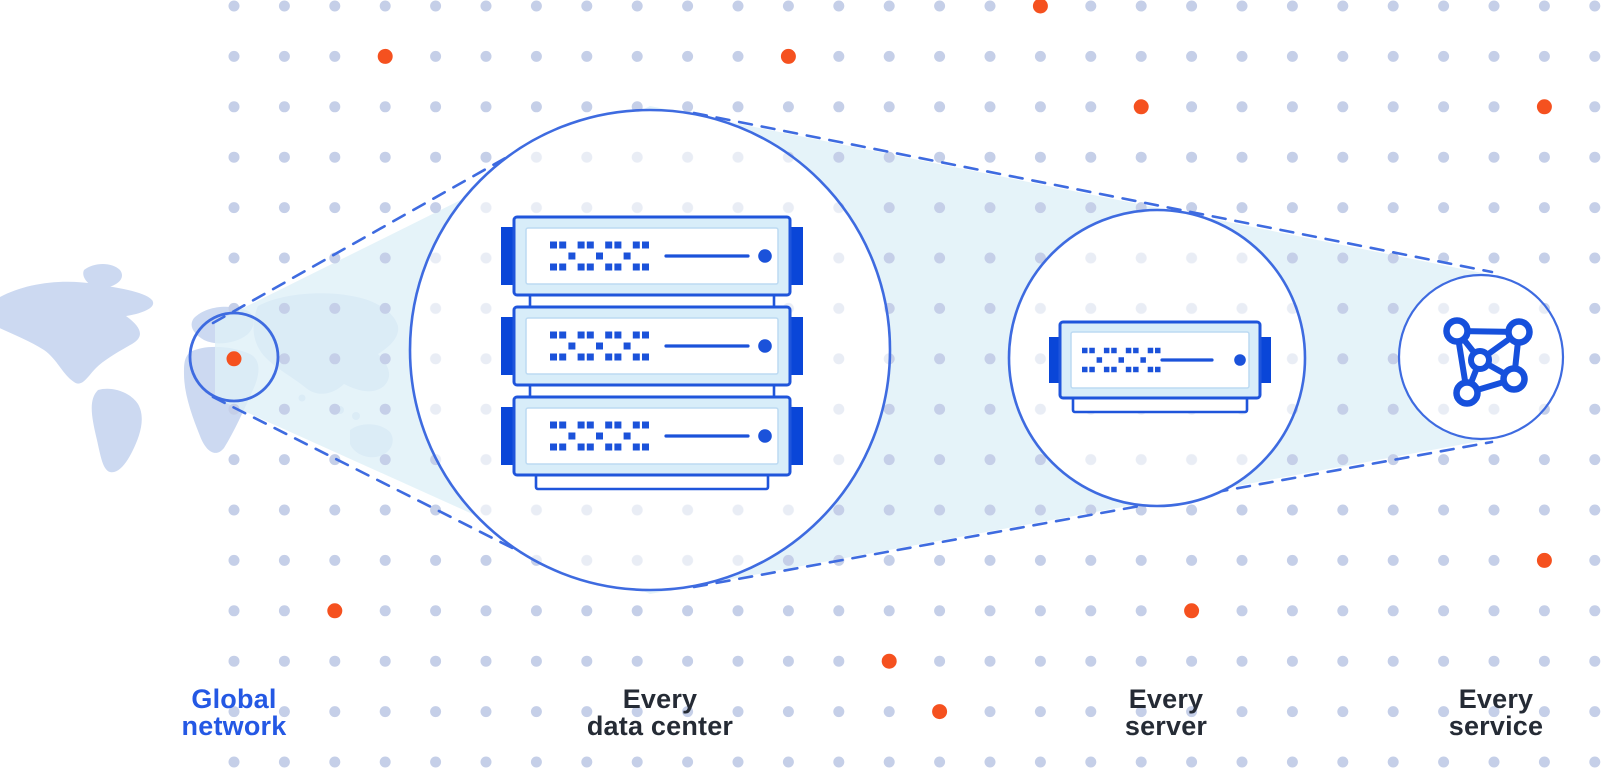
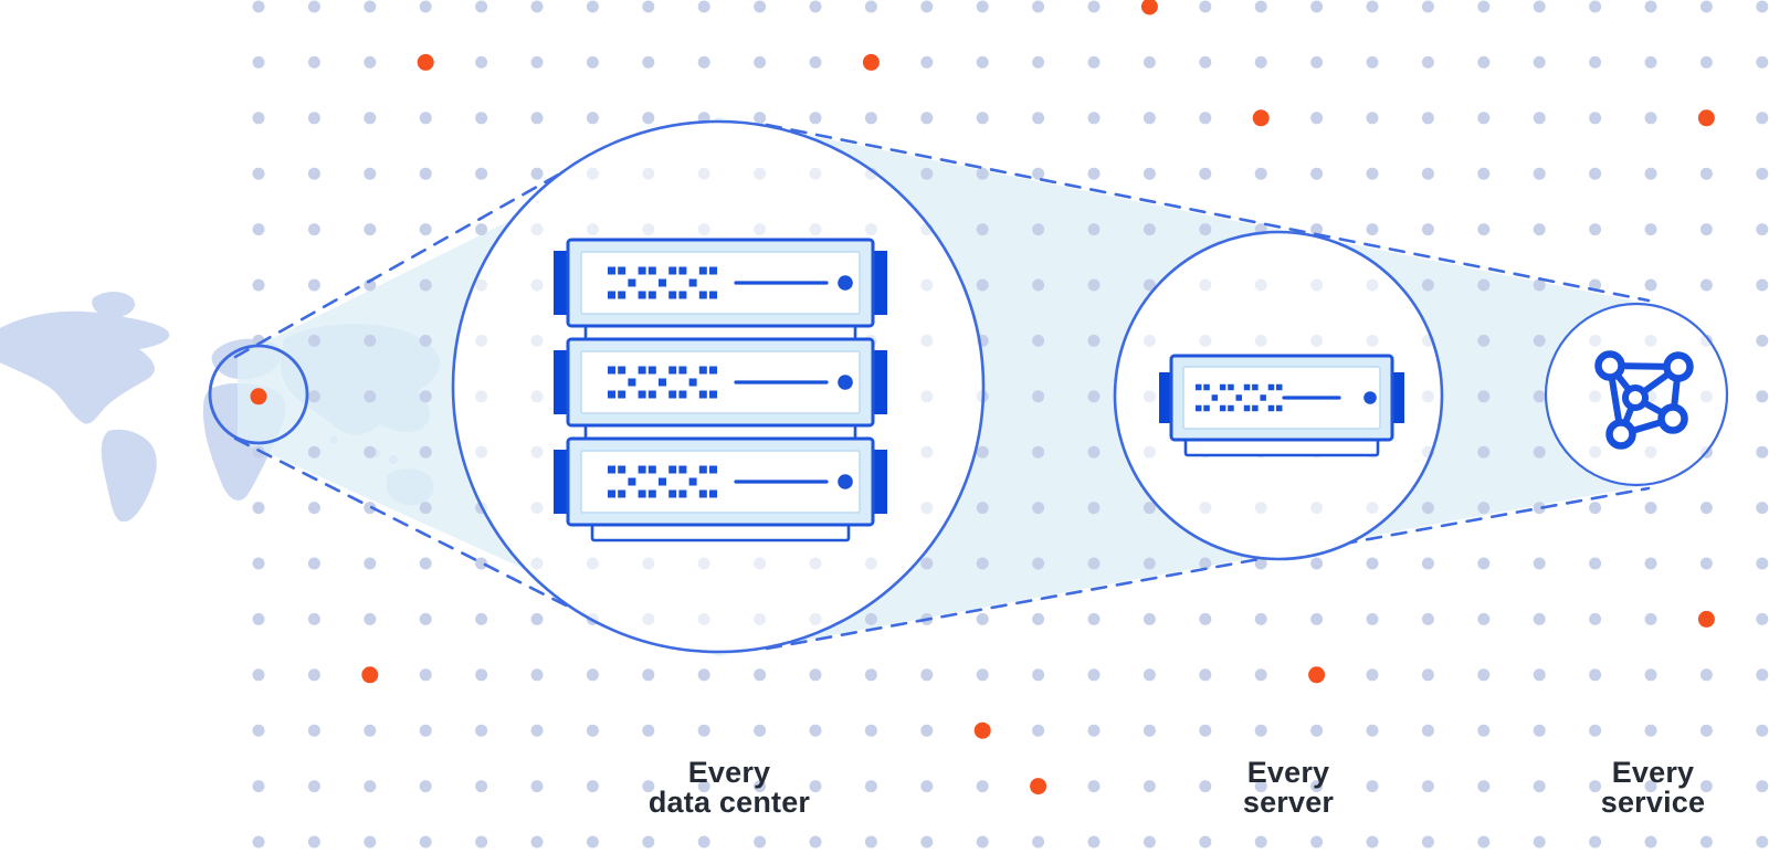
- Global
- network
  Every
  data center
  Every
  server
  Every
  service
